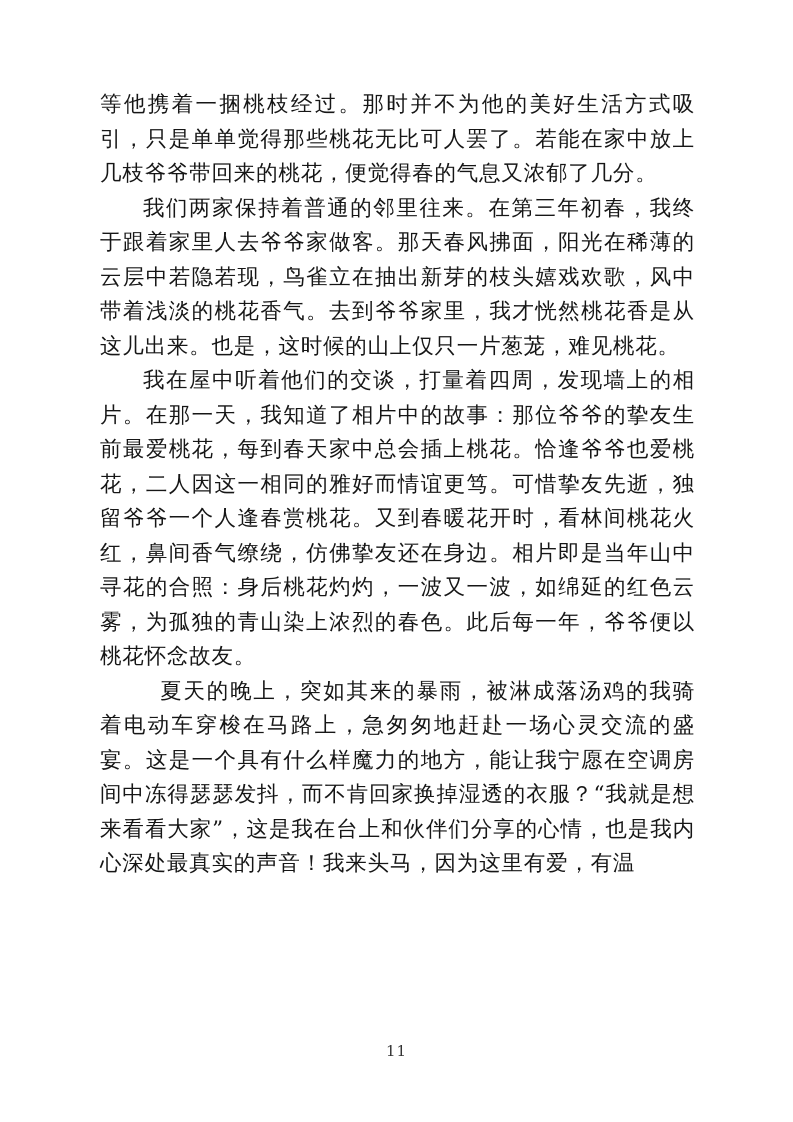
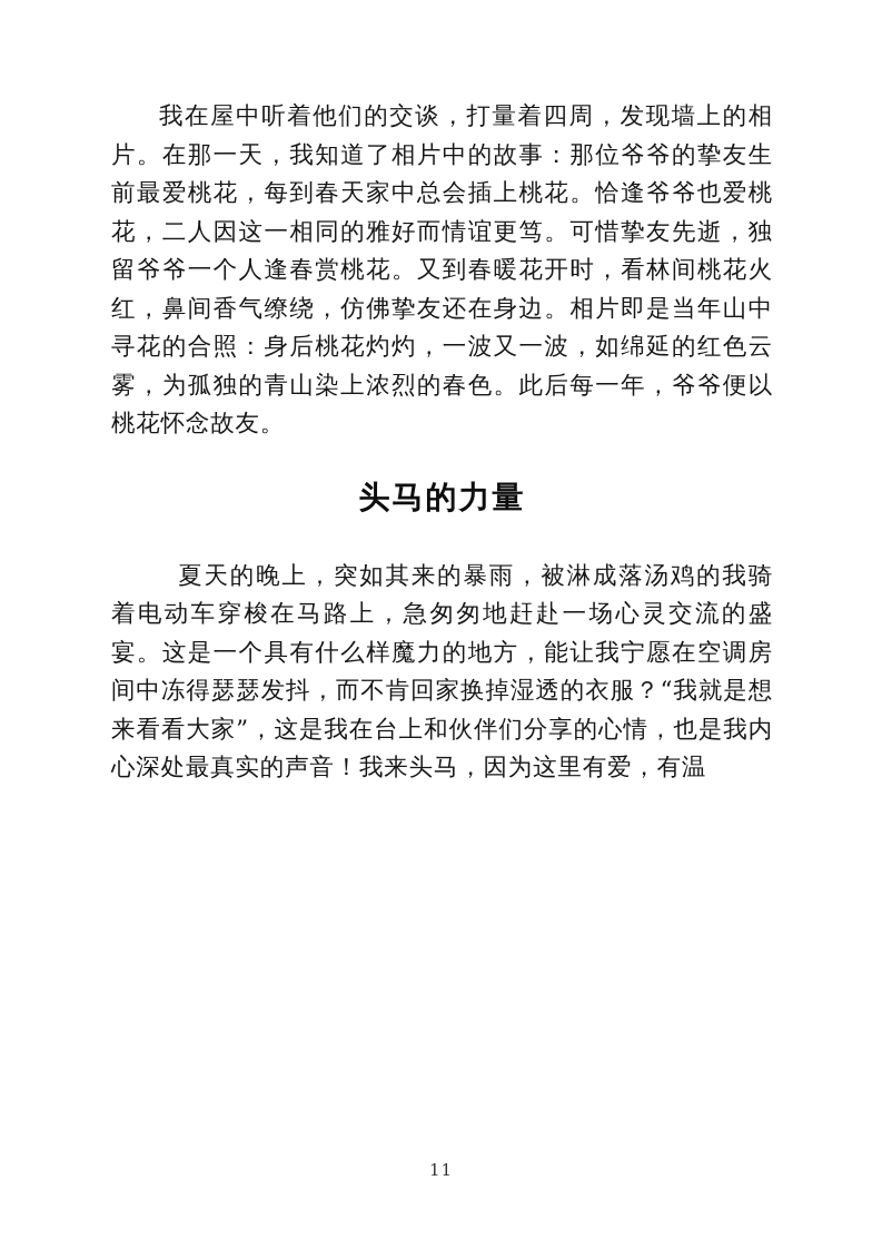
- 等他携着一捆桃枝经过。那时并不为他的美好生活方式吸引，只是单单觉得那些桃花无比可人罢了。若能在家中放上几枝爷爷带回来的桃花，便觉得春的气息又浓郁了几分。
- 我们两家保持着普通的邻里往来。在第三年初春，我终于跟着家里人去爷爷家做客。那天春风拂面，阳光在稀薄的云层中若隐若现，鸟雀立在抽出新芽的枝头嬉戏欢歌，风中带着浅淡的桃花香气。去到爷爷家里，我才恍然桃花香是从这儿出来。也是，这时候的山上仅只一片葱茏，难见桃花。
  我在屋中听着他们的交谈，打量着四周，发现墙上的相片。在那一天，我知道了相片中的故事：那位爷爷的挚友生前最爱桃花，每到春天家中总会插上桃花。恰逢爷爷也爱桃花，二人因这一相同的雅好而情谊更笃。可惜挚友先逝，独留爷爷一个人逢春赏桃花。又到春暖花开时，看林间桃花火红，鼻间香气缭绕，仿佛挚友还在身边。相片即是当年山中寻花的合照：身后桃花灼灼，一波又一波，如绵延的红色云雾，为孤独的青山染上浓烈的春色。此后每一年，爷爷便以桃花怀念故友。
+ 头马的力量
  夏天的晚上，突如其来的暴雨，被淋成落汤鸡的我骑着电动车穿梭在马路上，急匆匆地赶赴一场心灵交流的盛宴。这是一个具有什么样魔力的地方，能让我宁愿在空调房间中冻得瑟瑟发抖，而不肯回家换掉湿透的衣服？“我就是想来看看大家”，这是我在台上和伙伴们分享的心情，也是我内心深处最真实的声音！我来头马，因为这里有爱，有温
  11
